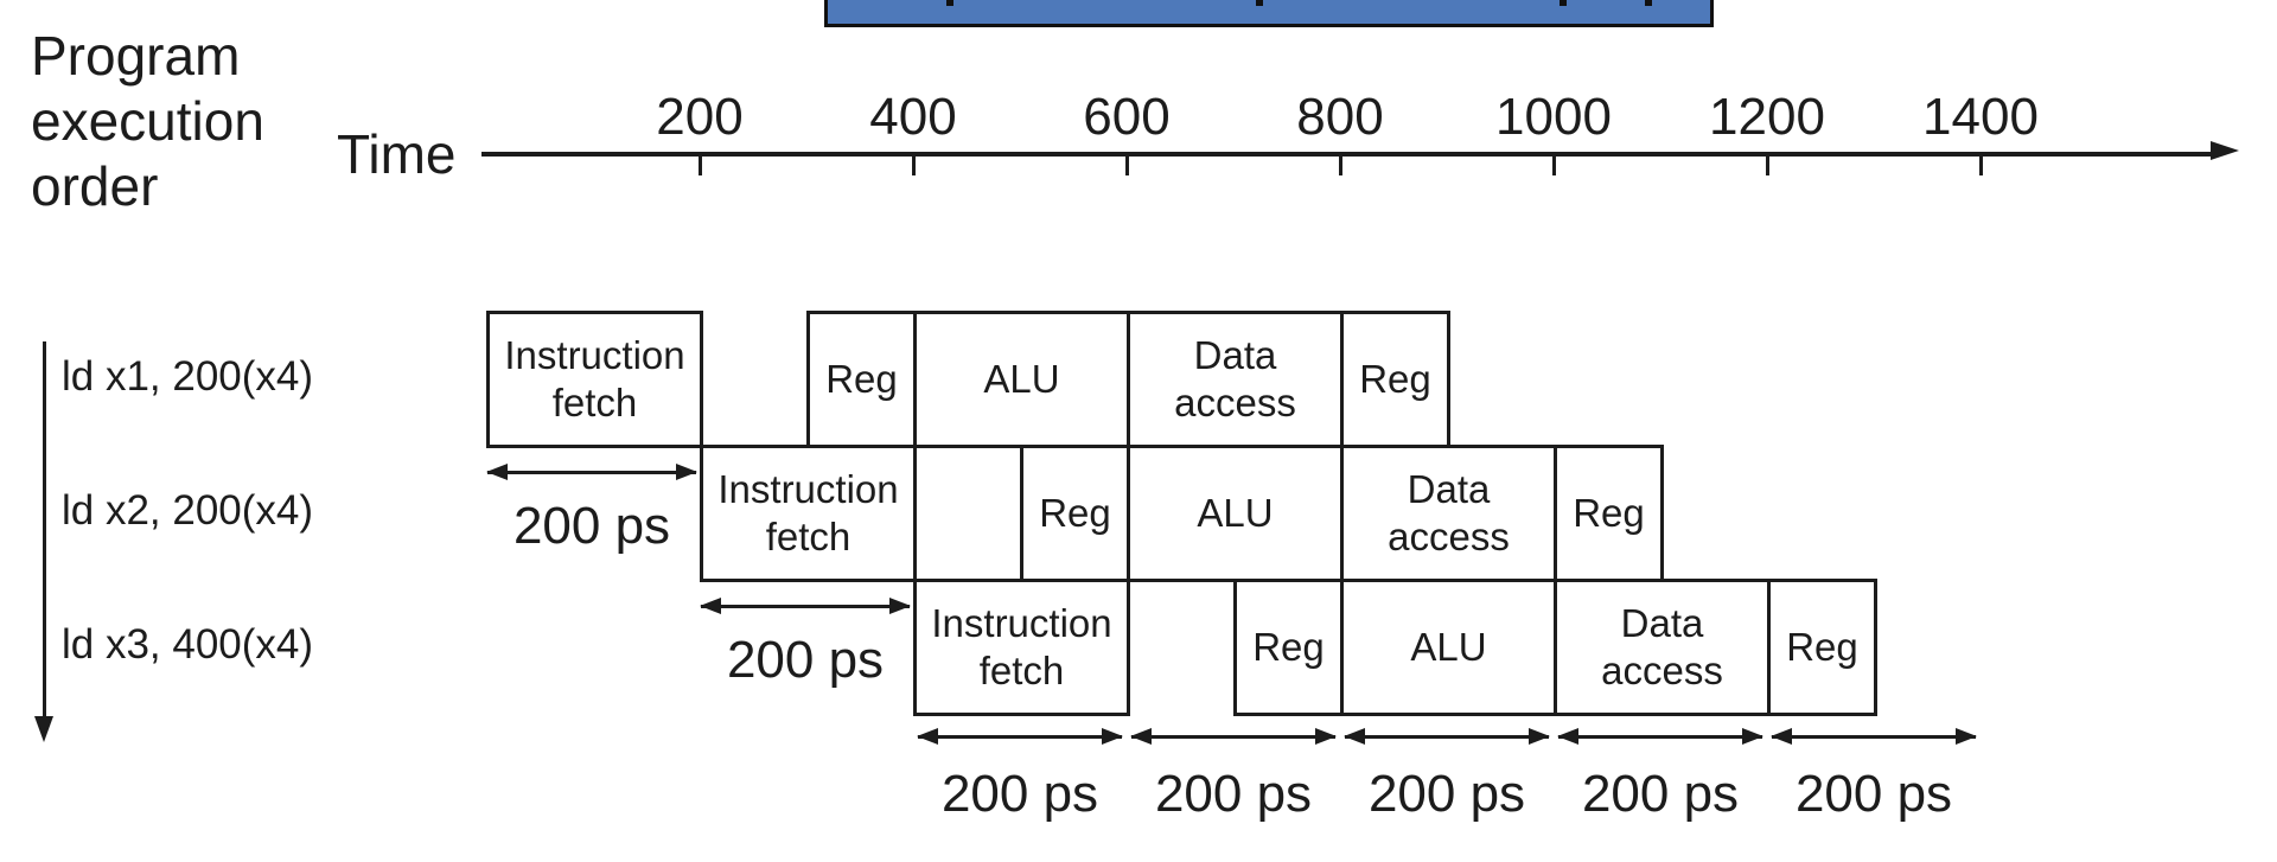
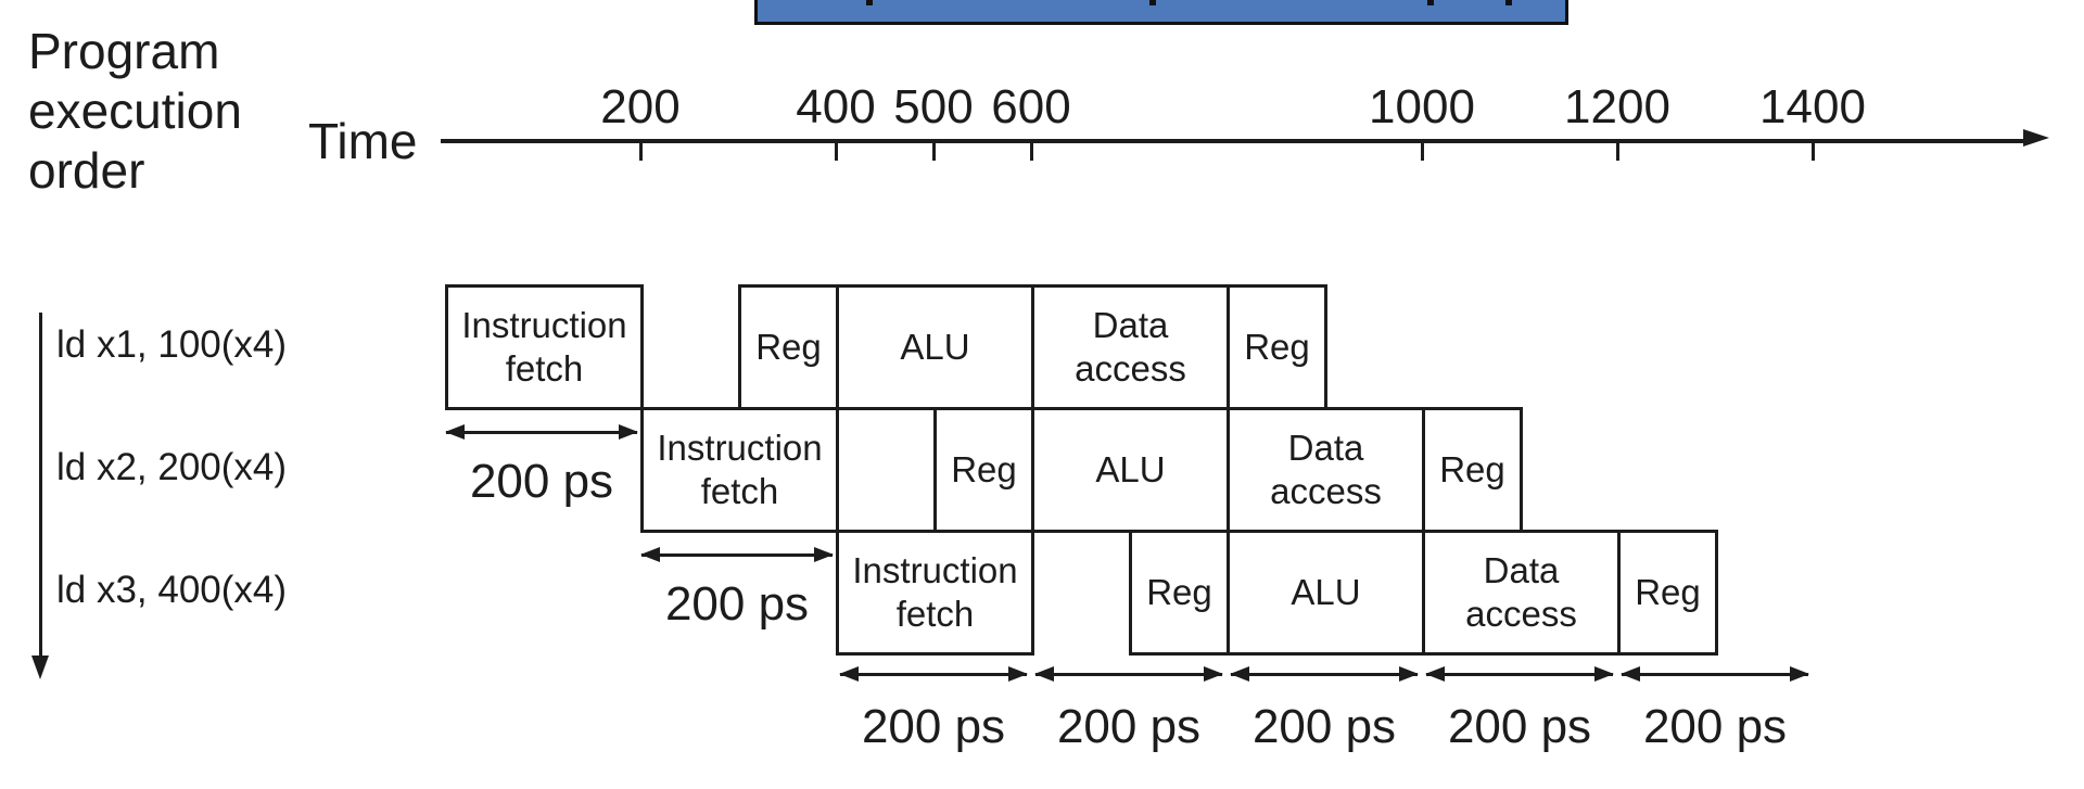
  Program
  execution
  order
  Time
  200
  400
  600
- 800
+ 500
  1000
  1200
  1400
- ld x1, 200(x4)
+ ld x1, 100(x4)
  Instruction
  fetch
  Reg
  ALU
  Data
  access
  Reg
  ld x2, 200(x4)
  Instruction
  fetch
  Reg
  ALU
  Data
  access
  Reg
  ld x3, 400(x4)
  Instruction
  fetch
  Reg
  ALU
  Data
  access
  Reg
  200 ps
  200 ps
  200 ps
  200 ps
  200 ps
  200 ps
  200 ps
